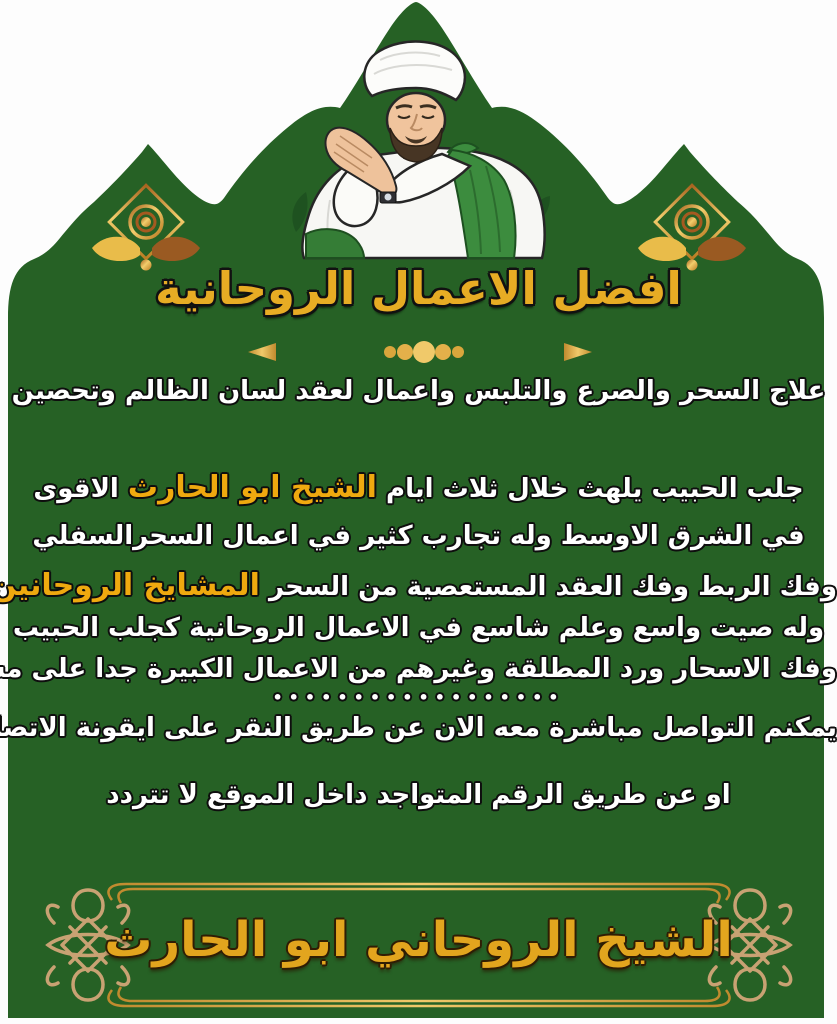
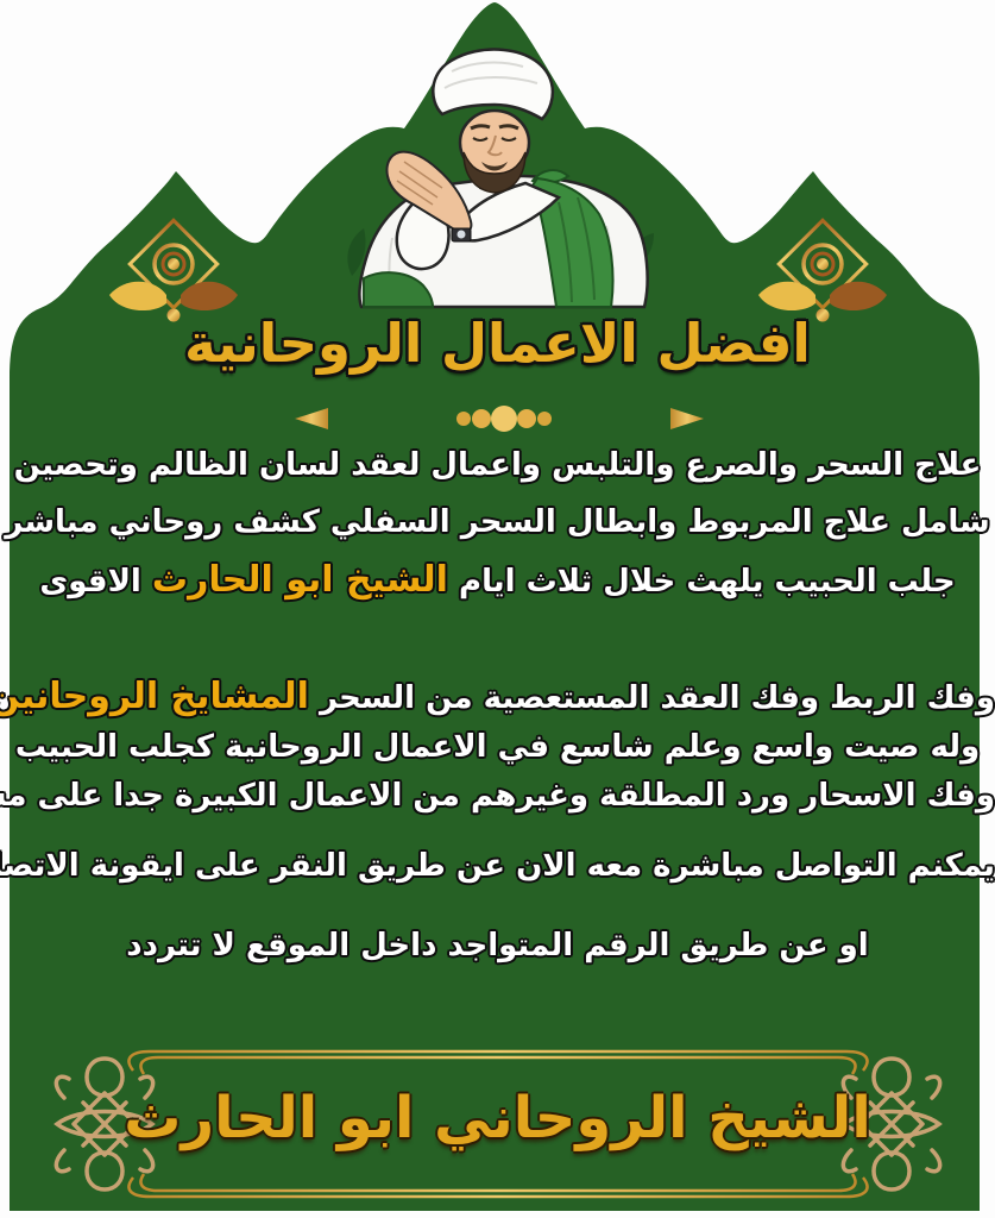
  افضل الاعمال الروحانية
  علاج السحر والصرع والتلبس واعمال لعقد لسان الظالم وتحصين
+ شامل علاج المربوط وابطال السحر السفلي كشف روحاني مباشر
  جلب الحبيب يلهث خلال ثلاث ايام الشيخ ابو الحارث الاقوى
- في الشرق الاوسط وله تجارب كثير في اعمال السحرالسفلي
  وفك الربط وفك العقد المستعصية من السحر المشايخ الروحانين
  وله صيت واسع وعلم شاسع في الاعمال الروحانية كجلب الحبيب
  وفك الاسحار ورد المطلقة وغيرهم من الاعمال الكبيرة جدا على م
- ••••••••••••••••••
  يمكنم التواصل مباشرة معه الان عن طريق النقر على ايقونة الاتص
  او عن طريق الرقم المتواجد داخل الموقع لا تتردد
  الشيخ الروحاني ابو الحارث
